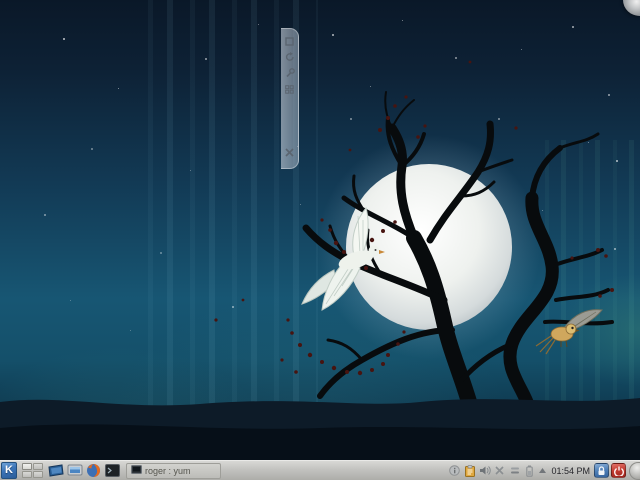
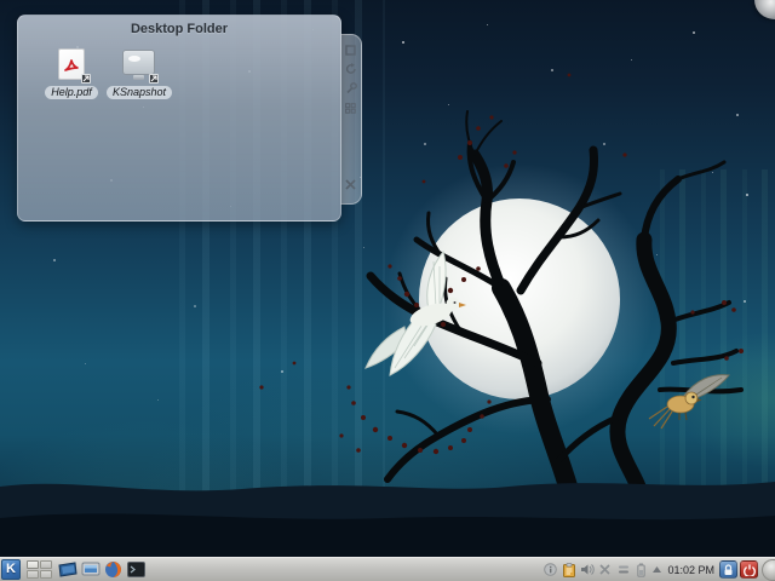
+ Desktop Folder
+ Help.pdf
+ KSnapshot
  K
- roger : yum
- 01:54 PM
+ 01:02 PM
